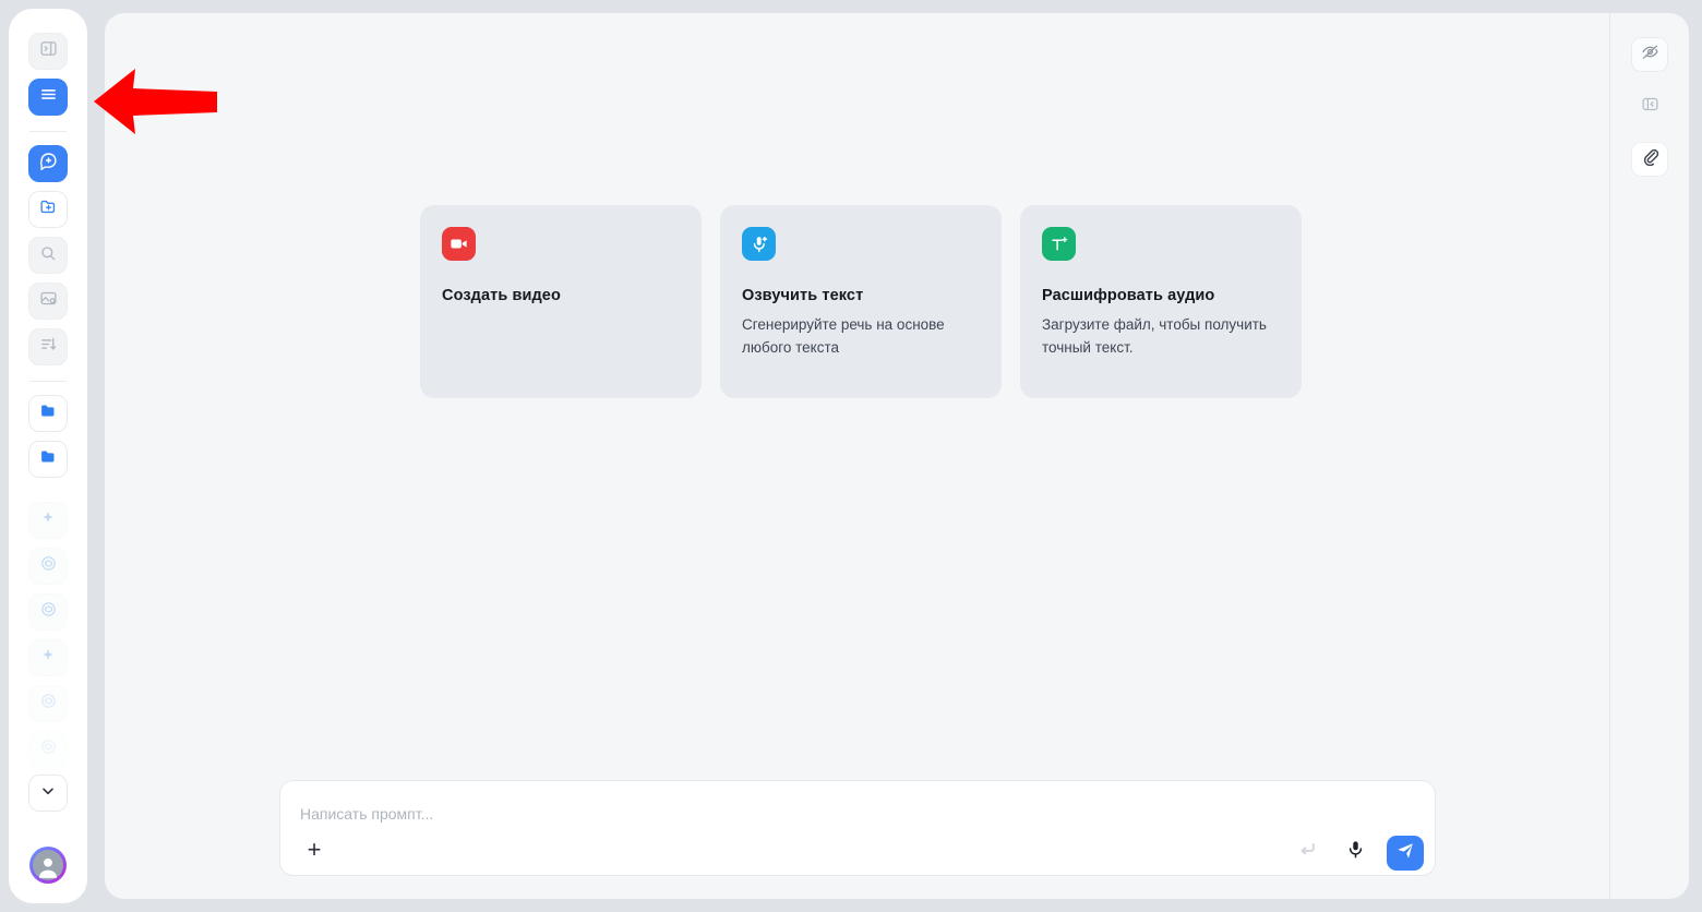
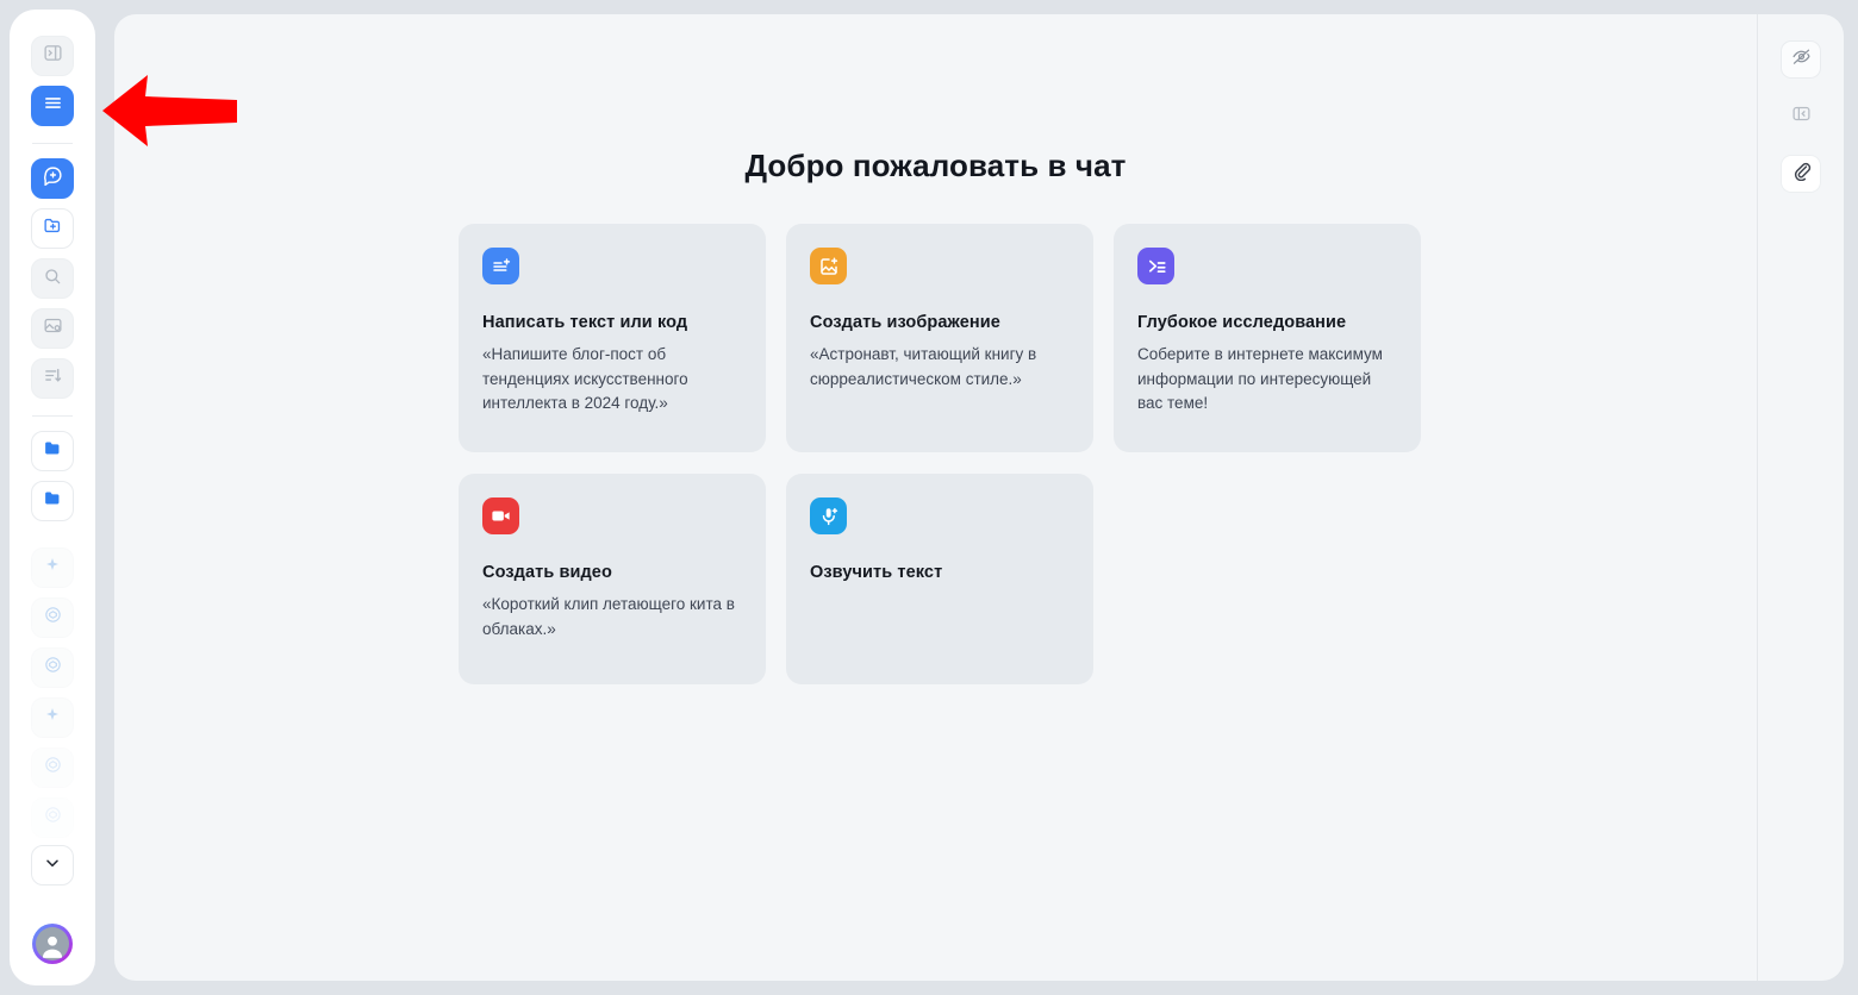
+ Добро пожаловать в чат
+ Написать текст или код
+ «Напишите блог-пост об тенденциях искусственного интеллекта в 2024 году.»
+ Создать изображение
+ «Астронавт, читающий книгу в сюрреалистическом стиле.»
+ Глубокое исследование
+ Соберите в интернете максимум информации по интересующей вас теме!
  Создать видео
+ «Короткий клип летающего кита в облаках.»
  Озвучить текст
- Сгенерируйте речь на основе любого текста
- Расшифровать аудио
- Загрузите файл, чтобы получить точный текст.
- Написать промпт...
- +
